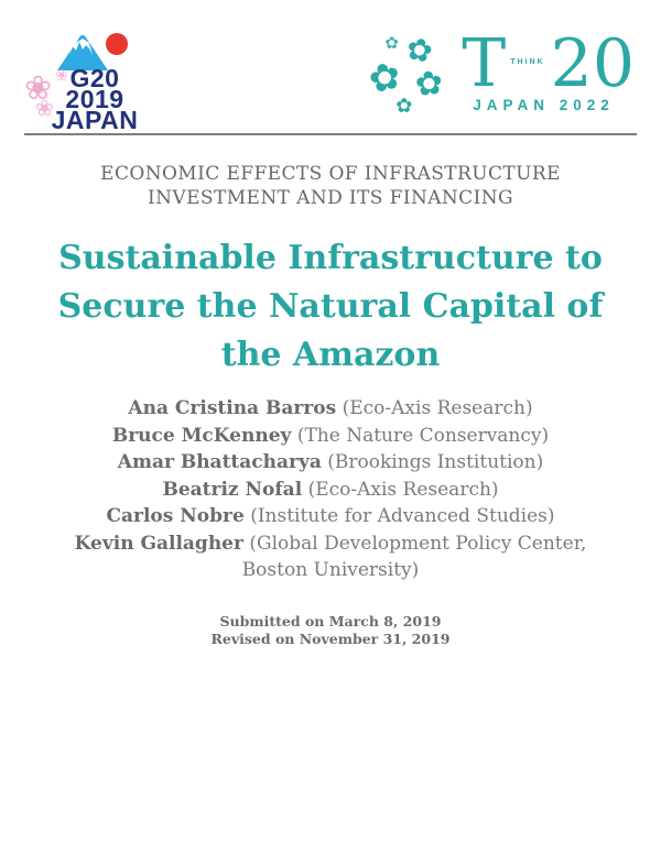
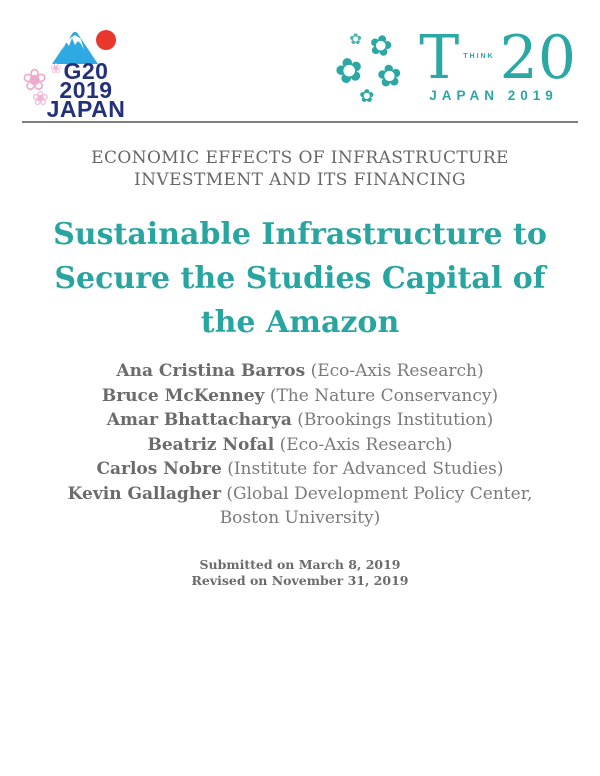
  ❀
  ❀
  ❀
  G20
  2019
  JAPAN
  ✿
  ✿
  T
  20
- JAPAN 2022
+ JAPAN 2019
  ECONOMIC EFFECTS OF INFRASTRUCTURE
  INVESTMENT AND ITS FINANCING
  Sustainable Infrastructure to
- Secure the Natural Capital of
+ Secure the Studies Capital of
  the Amazon
  Ana Cristina Barros (Eco-Axis Research)
  Bruce McKenney (The Nature Conservancy)
  Amar Bhattacharya (Brookings Institution)
  Beatriz Nofal (Eco-Axis Research)
  Carlos Nobre (Institute for Advanced Studies)
  Kevin Gallagher (Global Development Policy Center, Boston University)
  Submitted on March 8, 2019
  Revised on November 31, 2019
